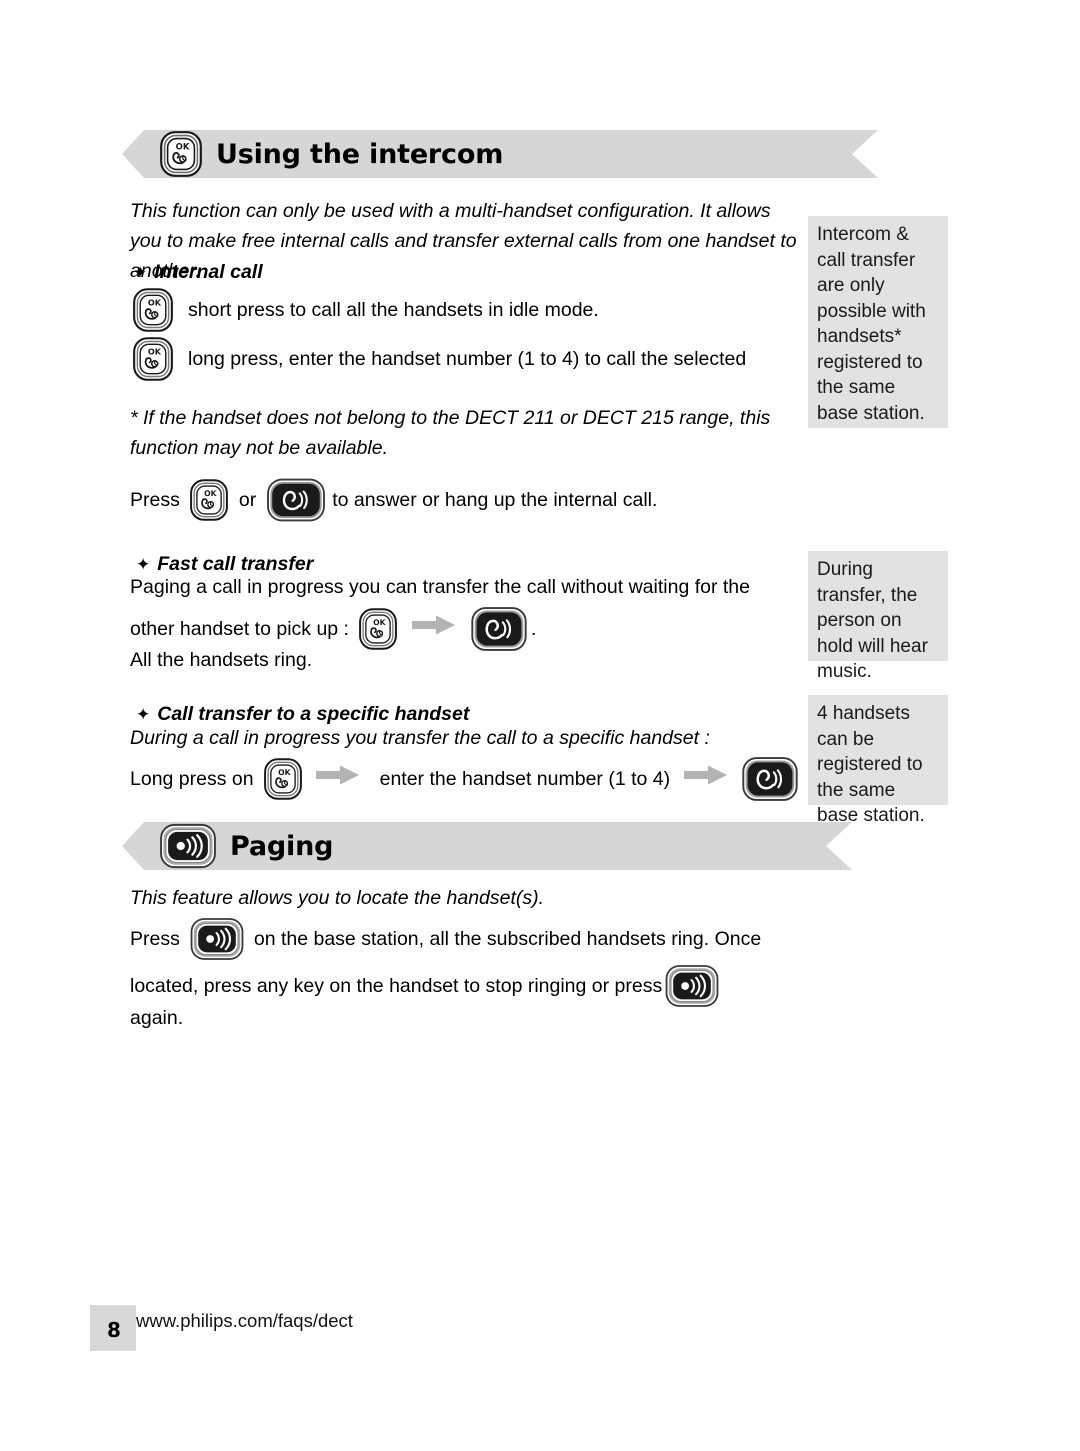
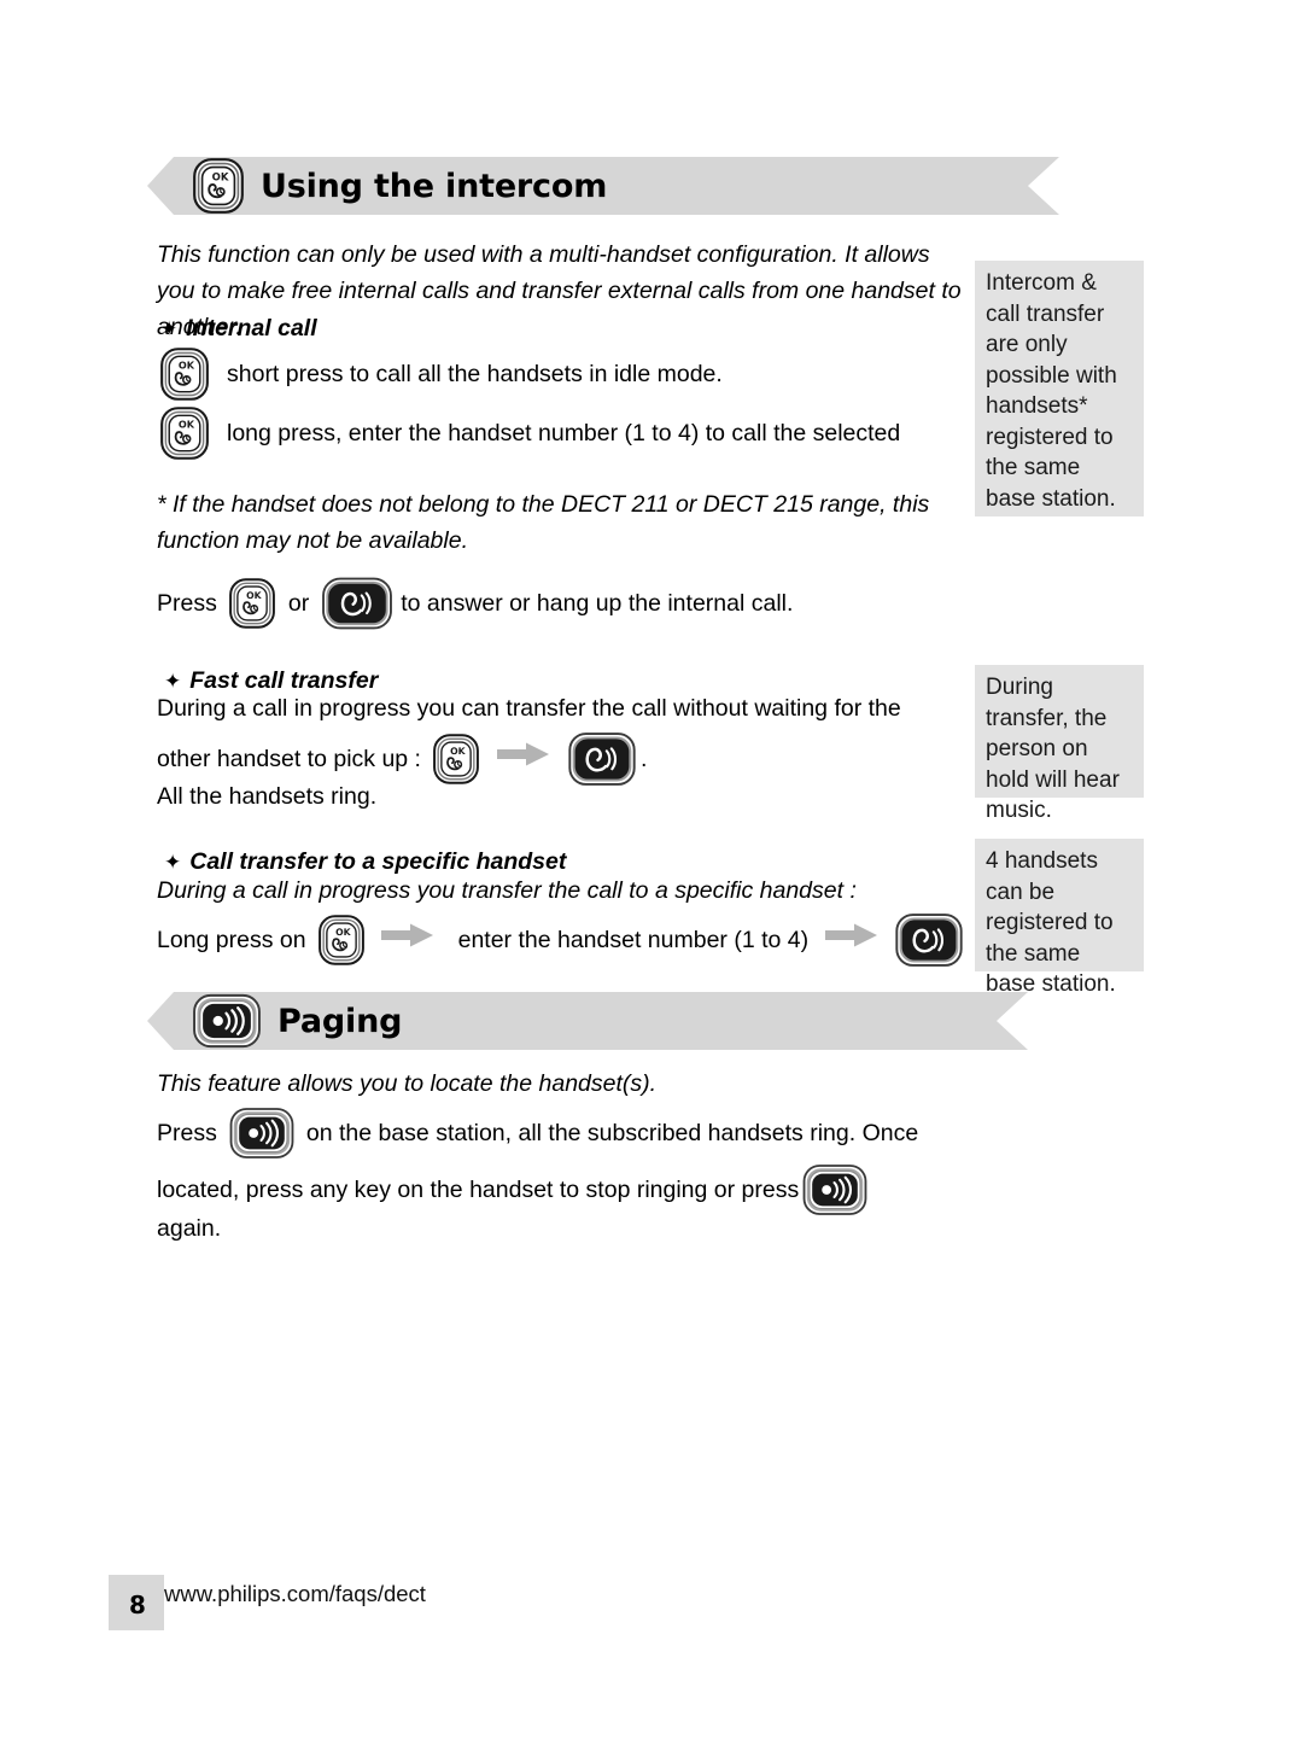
  OK
  Using the intercom
  This function can only be used with a multi-handset configuration. It allows you to make free internal calls and transfer external calls from one handset to another.
  ✦ Internal call
  OK
  short press to call all the handsets in idle mode.
  OK
  long press, enter the handset number (1 to 4) to call the selected
  * If the handset does not belong to the DECT 211 or DECT 215 range, this function may not be available.
  Press
  OK
  or
  to answer or hang up the internal call.
  ✦ Fast call transfer
- Paging a call in progress you can transfer the call without waiting for the
+ During a call in progress you can transfer the call without waiting for the
  other handset to pick up :
  OK
  .
  All the handsets ring.
  ✦ Call transfer to a specific handset
  During a call in progress you transfer the call to a specific handset :
  Long press on
  OK
  enter the handset number (1 to 4)
  Paging
  This feature allows you to locate the handset(s).
  Press
  on the base station, all the subscribed handsets ring. Once
  located, press any key on the handset to stop ringing or press
  again.
  Intercom & call transfer are only possible with handsets* registered to the same base station.
  During transfer, the person on hold will hear music.
  4 handsets can be registered to the same base station.
  8
  www.philips.com/faqs/dect
